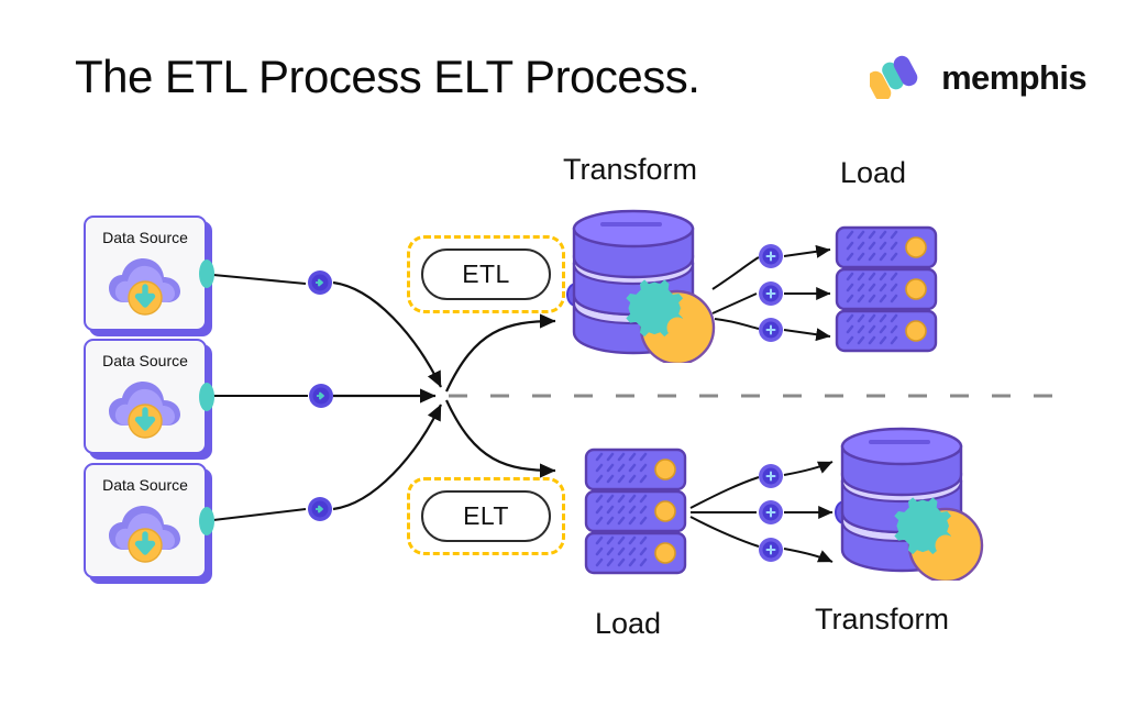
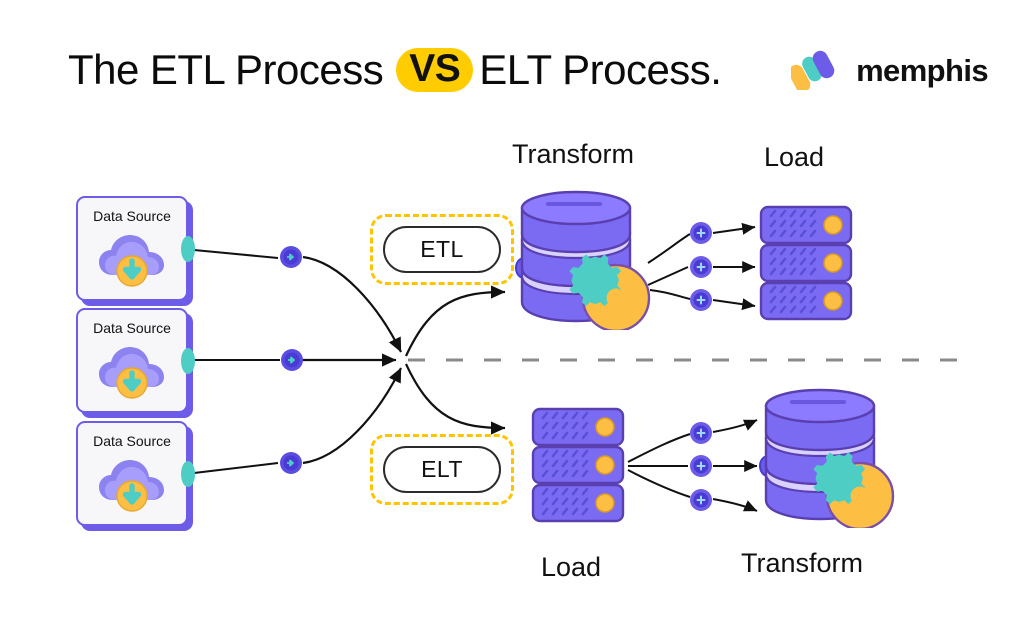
  The
  ETL Process
+ VS
  ELT Process.
  memphis
  Transform
  Load
  Load
  Transform
  Data Source
  Data Source
  Data Source
  ETL
  ELT
